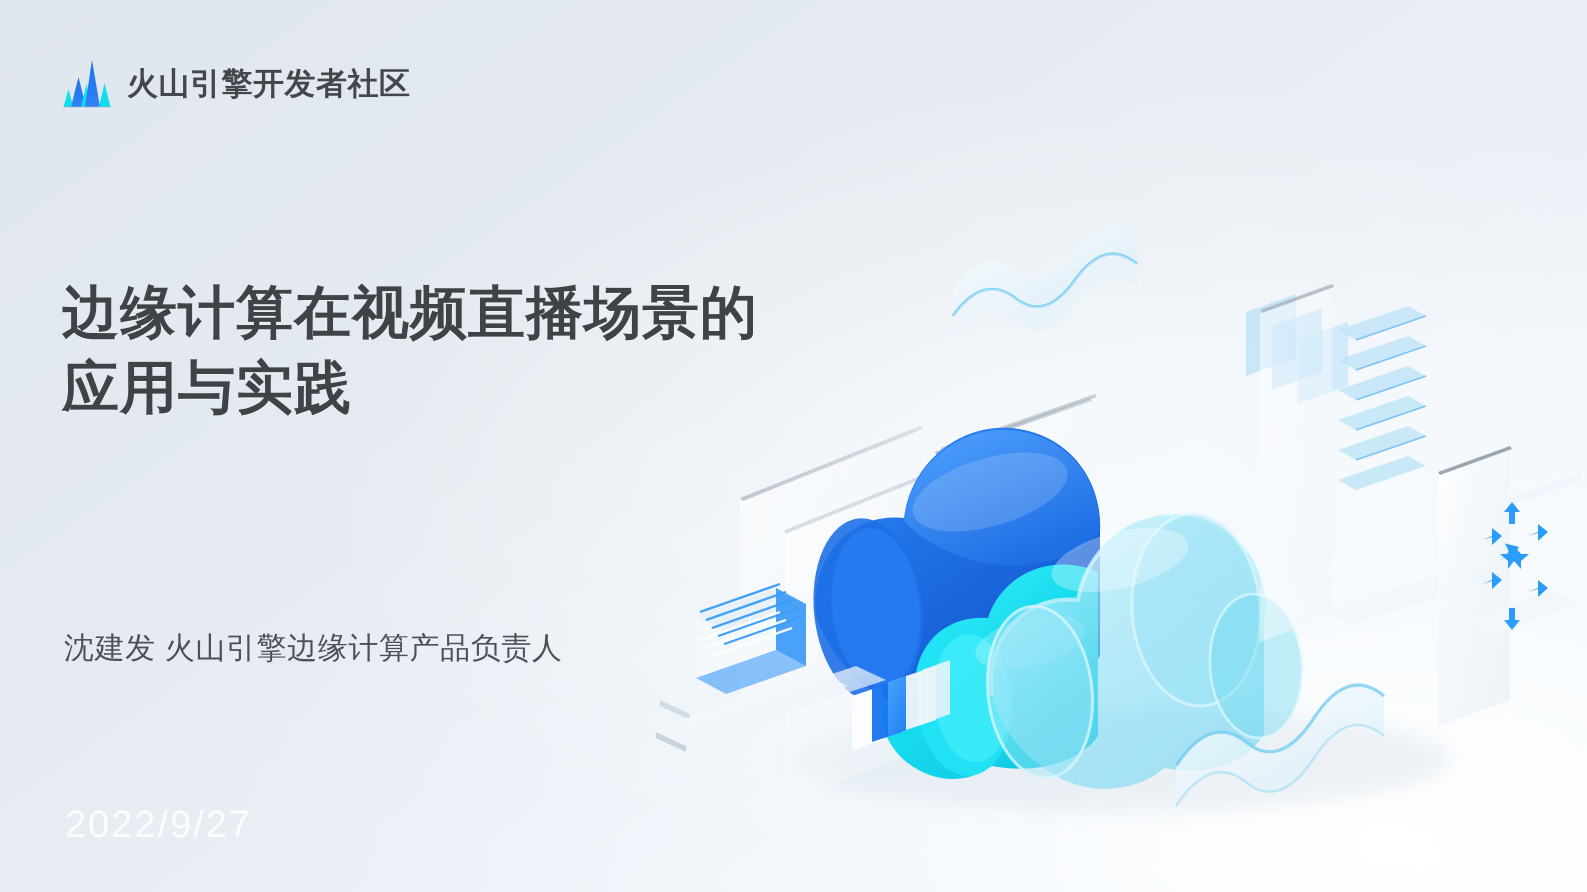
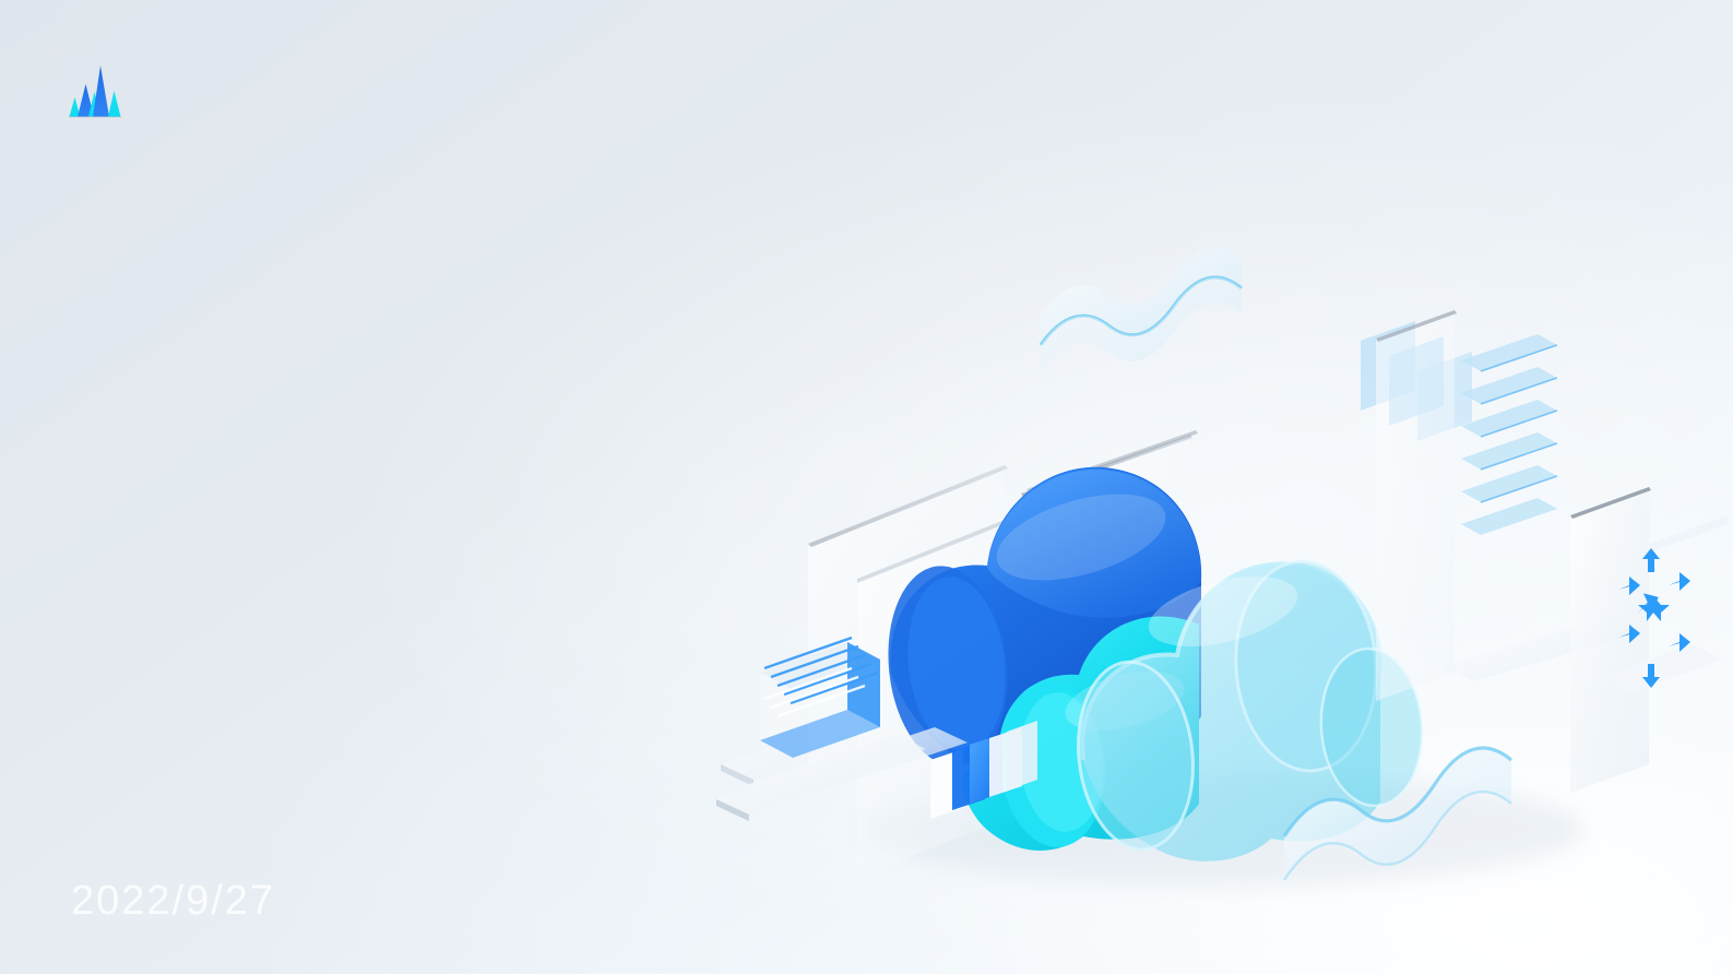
- 火山引擎开发者社区
- 边缘计算在视频直播场景的
- 应用与实践
- 沈建发 火山引擎边缘计算产品负责人
